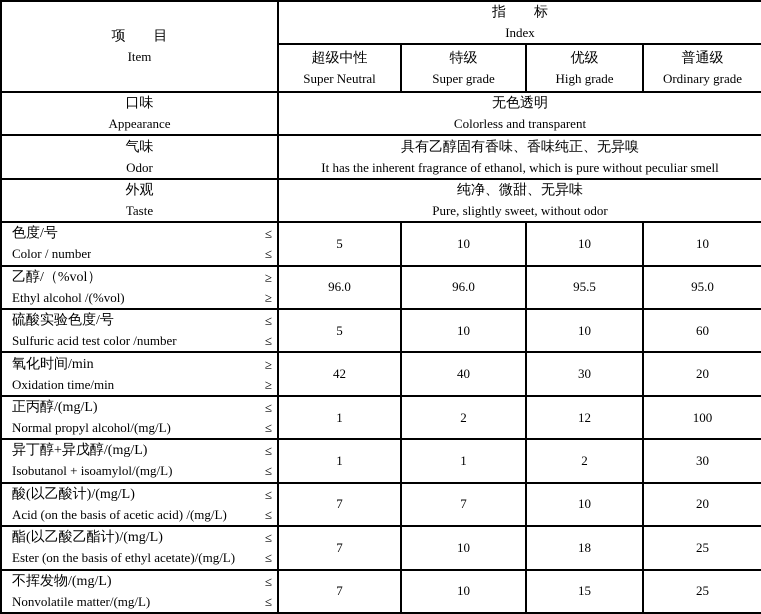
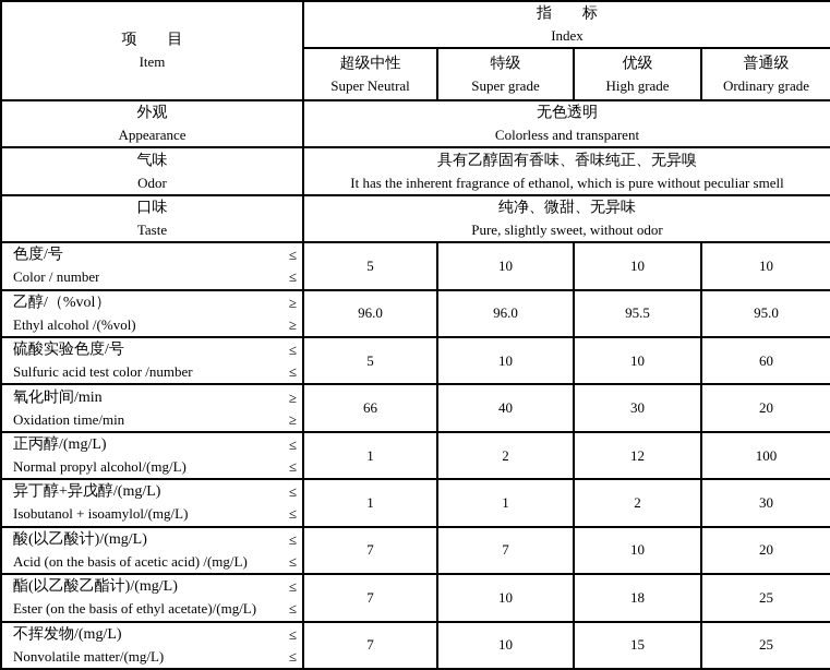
  项 目 Item	指 标 Index
  超级中性 Super Neutral	特级 Super grade	优级 High grade	普通级 Ordinary grade
- 口味 Appearance	无色透明 Colorless and transparent
+ 外观 Appearance	无色透明 Colorless and transparent
  气味 Odor	具有乙醇固有香味、香味纯正、无异嗅 It has the inherent fragrance of ethanol, which is pure without peculiar smell
- 外观 Taste	纯净、微甜、无异味 Pure, slightly sweet, without odor
+ 口味 Taste	纯净、微甜、无异味 Pure, slightly sweet, without odor
  色度/号 ≤ Color / number ≤	5	10	10	10
  乙醇/（%vol） ≥ Ethyl alcohol /(%vol) ≥	96.0	96.0	95.5	95.0
  硫酸实验色度/号 ≤ Sulfuric acid test color /number ≤	5	10	10	60
- 氧化时间/min ≥ Oxidation time/min ≥	42	40	30	20
+ 氧化时间/min ≥ Oxidation time/min ≥	66	40	30	20
  正丙醇/(mg/L) ≤ Normal propyl alcohol/(mg/L) ≤	1	2	12	100
  异丁醇+异戊醇/(mg/L) ≤ Isobutanol + isoamylol/(mg/L) ≤	1	1	2	30
  酸(以乙酸计)/(mg/L) ≤ Acid (on the basis of acetic acid) /(mg/L) ≤	7	7	10	20
  酯(以乙酸乙酯计)/(mg/L) ≤ Ester (on the basis of ethyl acetate)/(mg/L) ≤	7	10	18	25
  不挥发物/(mg/L) ≤ Nonvolatile matter/(mg/L) ≤	7	10	15	25
